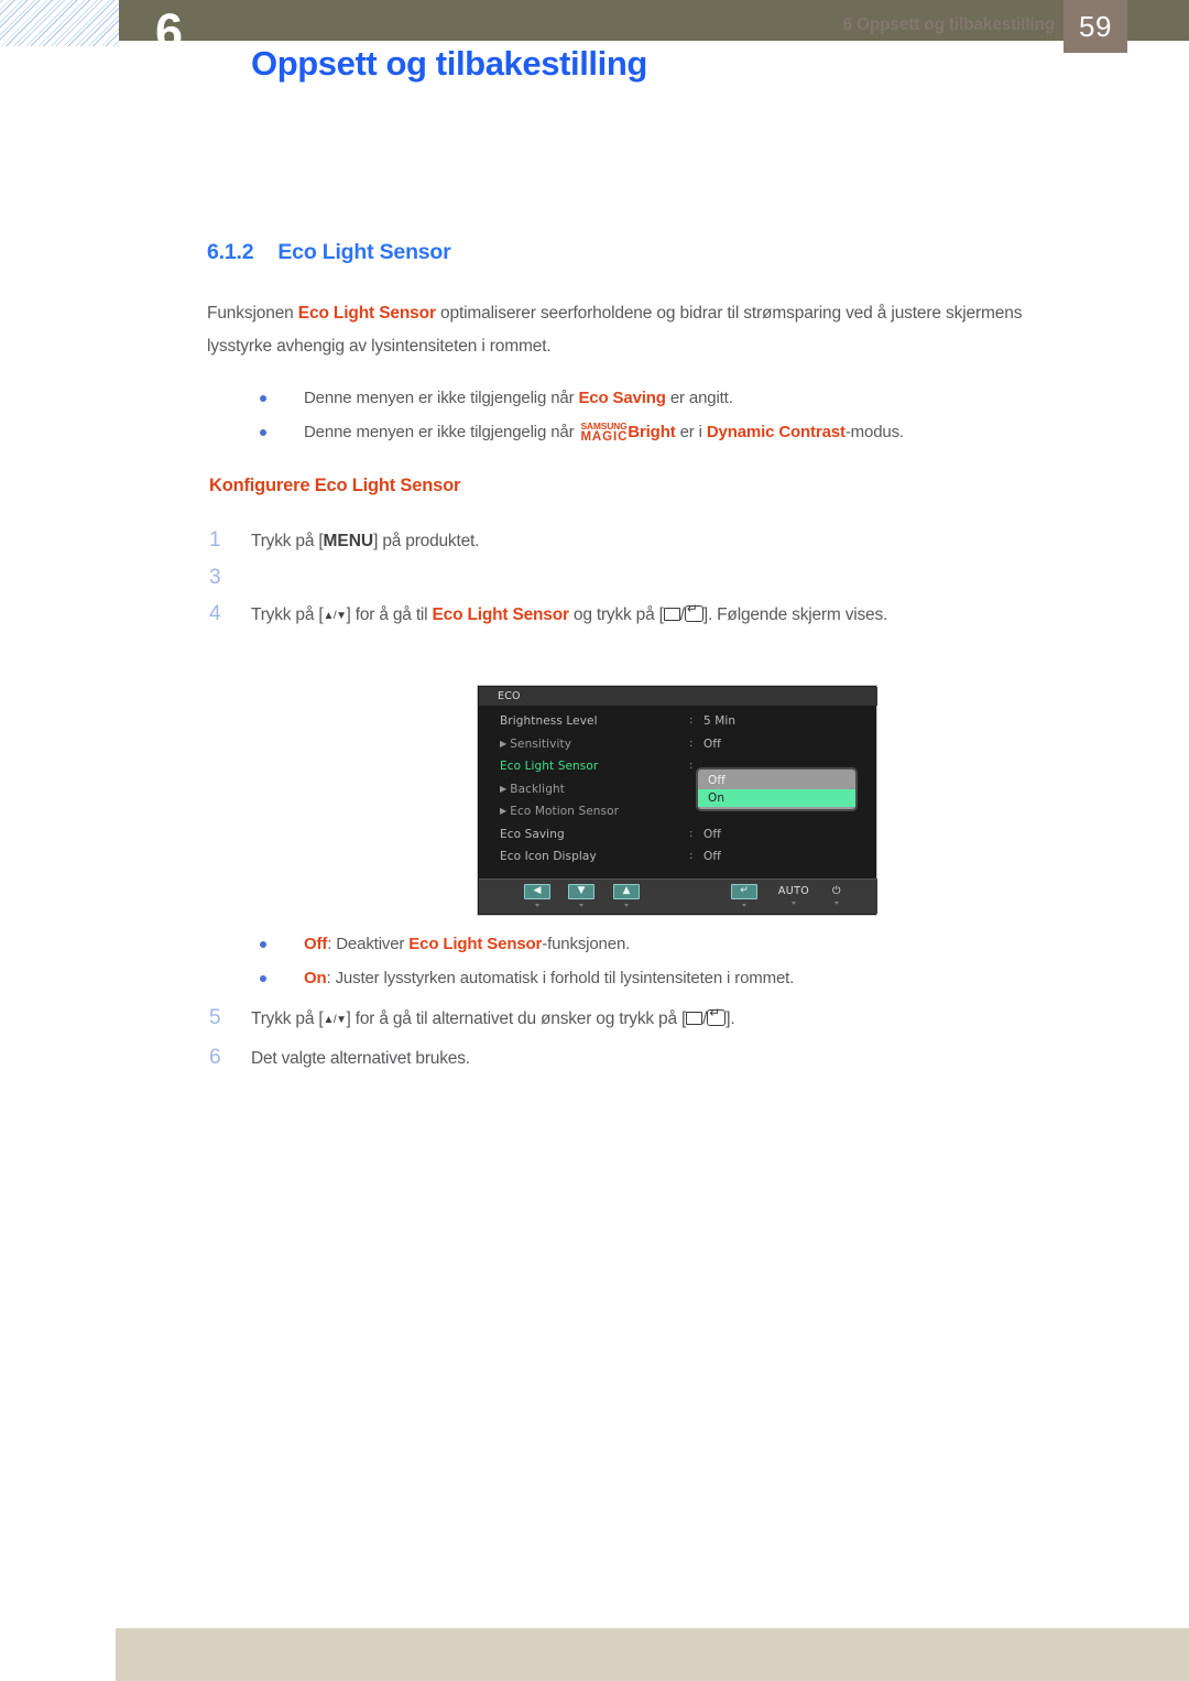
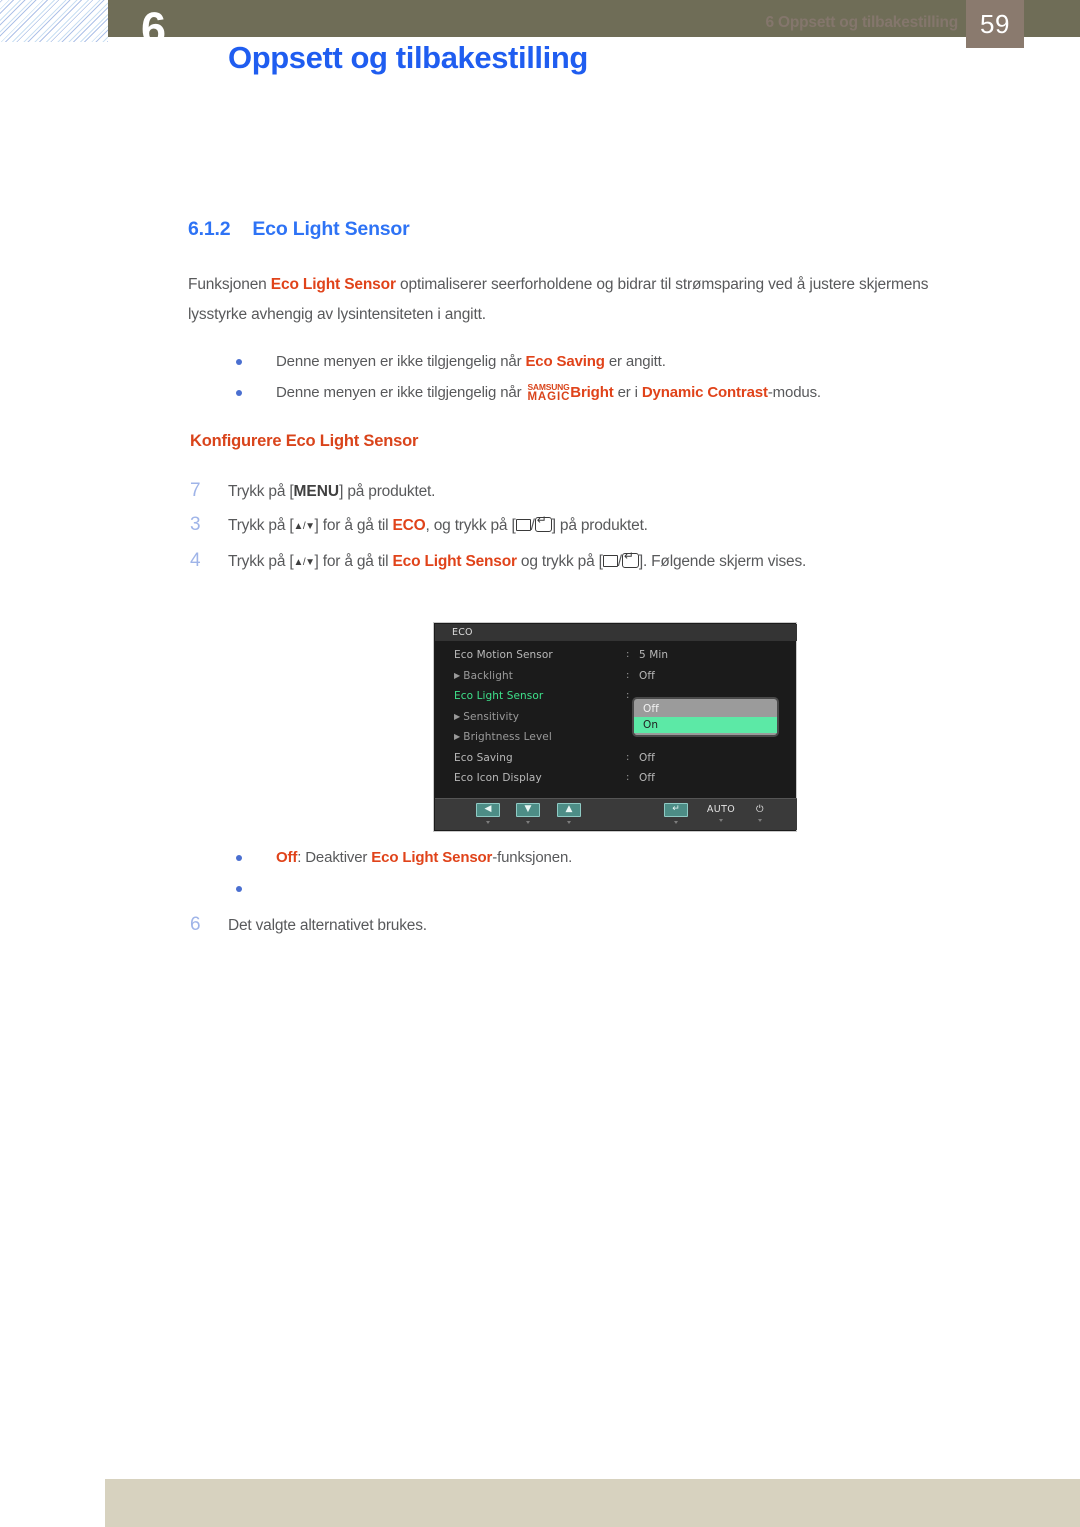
  6
  Oppsett og tilbakestilling
  6.1.2 Eco Light Sensor
- Funksjonen Eco Light Sensor optimaliserer seerforholdene og bidrar til strømsparing ved å justere skjermens lysstyrke avhengig av lysintensiteten i rommet.
+ Funksjonen Eco Light Sensor optimaliserer seerforholdene og bidrar til strømsparing ved å justere skjermens lysstyrke avhengig av lysintensiteten i angitt.
  Denne menyen er ikke tilgjengelig når Eco Saving er angitt.
  Denne menyen er ikke tilgjengelig når
  SAMSUNG
  MAGIC
  Bright er i Dynamic Contrast-modus.
  Konfigurere Eco Light Sensor
- 1
+ 7
  Trykk på [MENU] på produktet.
  3
+ Trykk på [▲/▼] for å gå til ECO, og trykk på [ / ] på produktet.
  4
  Trykk på [▲/▼] for å gå til Eco Light Sensor og trykk på [ / ]. Følgende skjerm vises.
  ECO
- Brightness Level
+ Eco Motion Sensor
  :
  5 Min
- Sensitivity
+ Backlight
  :
  Off
  Eco Light Sensor
  :
- Backlight
+ Sensitivity
- Eco Motion Sensor
+ Brightness Level
  Eco Saving
  :
  Off
  Eco Icon Display
  :
  Off
  Off
  On
  ◀
  ▼
  ▲
  ↵
  AUTO
  ⏻
  Off: Deaktiver Eco Light Sensor-funksjonen.
- On: Juster lysstyrken automatisk i forhold til lysintensiteten i rommet.
- 5
- Trykk på [▲/▼] for å gå til alternativet du ønsker og trykk på [ / ].
  6
  Det valgte alternativet brukes.
  59
